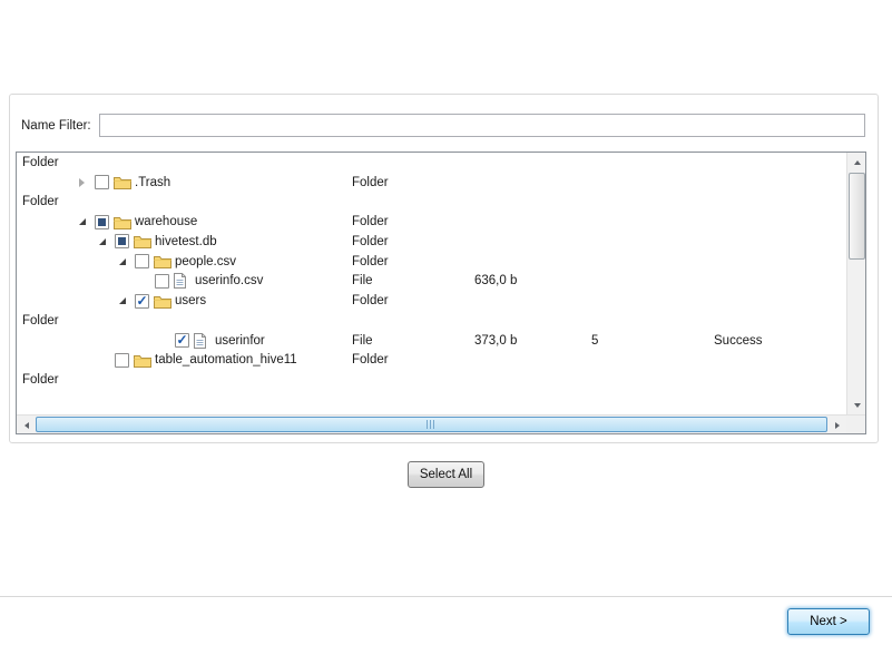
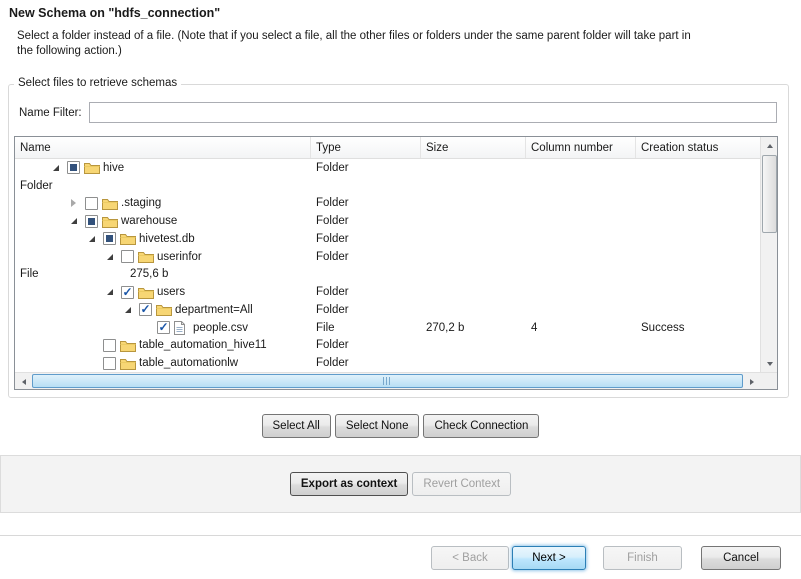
+ New Schema on "hdfs_connection"
+ Select a folder instead of a file. (Note that if you select a file, all the other files or folders under the same parent folder will take part in the following action.)
+ Select files to retrieve schemas
  Name Filter:
+ Name
+ Type
+ Size
+ Column number
+ Creation status
+ hive
  Folder
- .Trash
  Folder
+ .staging
  Folder
  warehouse
  Folder
  hivetest.db
  Folder
- people.csv
+ userinfor
  Folder
- userinfo.csv
  File
- 636,0 b
+ 275,6 b
  users
  Folder
+ department=All
  Folder
- userinfor
+ people.csv
  File
- 373,0 b
+ 270,2 b
- 5
+ 4
  Success
  table_automation_hive11
  Folder
+ table_automationlw
  Folder
  Select All
+ Select None
+ Check Connection
+ Export as context
+ Revert Context
+ < Back
  Next >
+ Finish
+ Cancel
